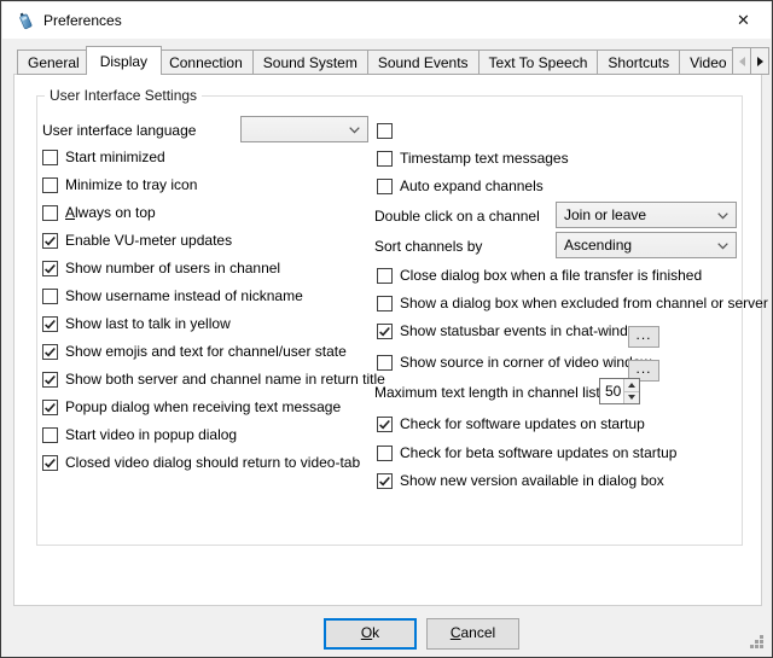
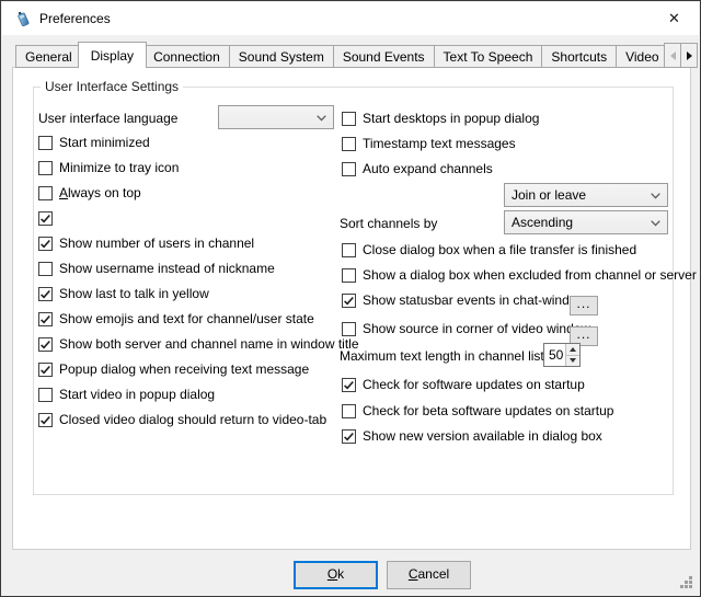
  Preferences
  ✕
  General
  Display
  Connection
  Sound System
  Sound Events
  Text To Speech
  Shortcuts
  Video
  User Interface Settings
  User interface language
  Start minimized
  Minimize to tray icon
  Always on top
- Enable VU-meter updates
  Show number of users in channel
  Show username instead of nickname
  Show last to talk in yellow
  Show emojis and text for channel/user state
- Show both server and channel name in return title
+ Show both server and channel name in window title
  Popup dialog when receiving text message
  Start video in popup dialog
  Closed video dialog should return to video-tab
+ Start desktops in popup dialog
  Timestamp text messages
  Auto expand channels
- Double click on a channel
  Join or leave
  Sort channels by
  Ascending
  Close dialog box when a file transfer is finished
  Show a dialog box when excluded from channel or server
  Show statusbar events in chat-wind
  ...
  Show source in corner of video win
  ...
  Maximum text length in channel lis
  50
  Check for software updates on startup
  Check for beta software updates on startup
  Show new version available in dialog box
  Ok
  Cancel
